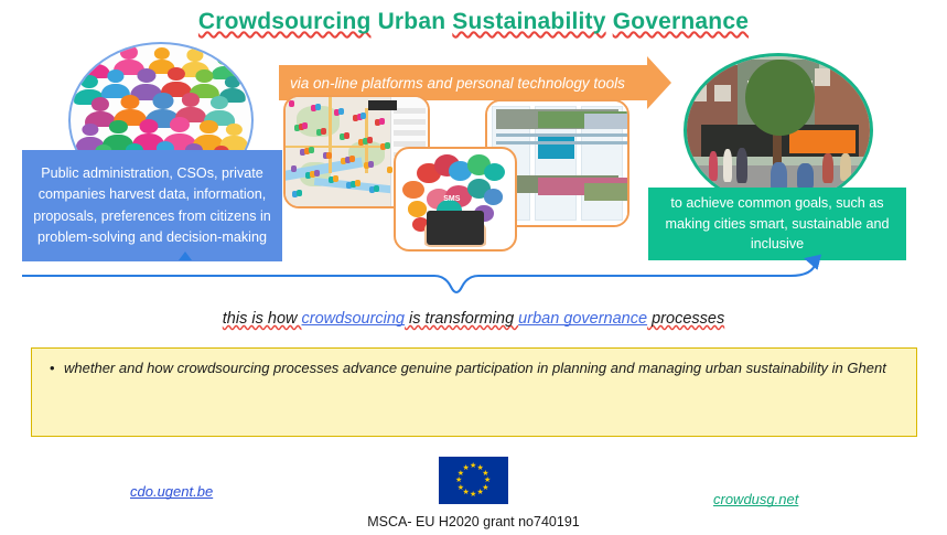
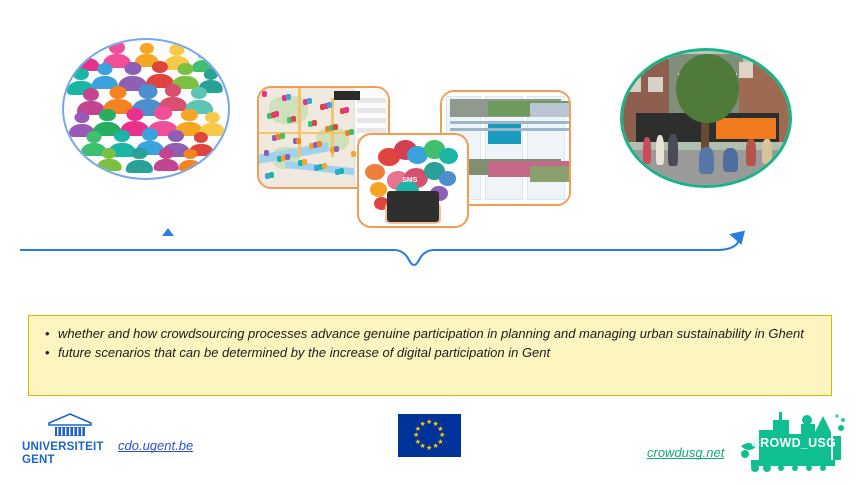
- Crowdsourcing Urban Sustainability Governance
- via on-line platforms and personal technology tools
- Public administration, CSOs, private companies harvest data, information, proposals, preferences from citizens in problem-solving and decision-making
- to achieve common goals, such as making cities smart, sustainable and inclusive
- this is how crowdsourcing is transforming urban governance processes
  whether and how crowdsourcing processes advance genuine participation in planning and managing urban sustainability in Ghent
+ future scenarios that can be determined by the increase of digital participation in Gent
+ UNIVERSITEIT
+ GENT
  cdo.ugent.be
- MSCA- EU H2020 grant no740191
  crowdusg.net
+ CROWD_USG
